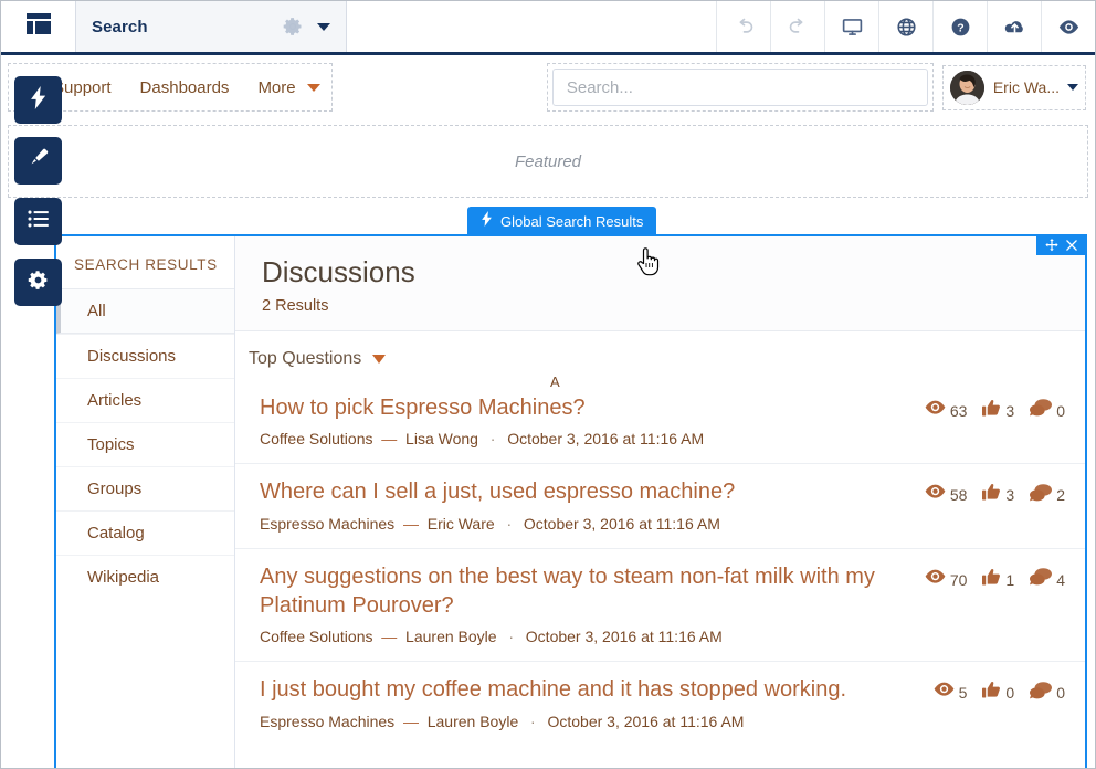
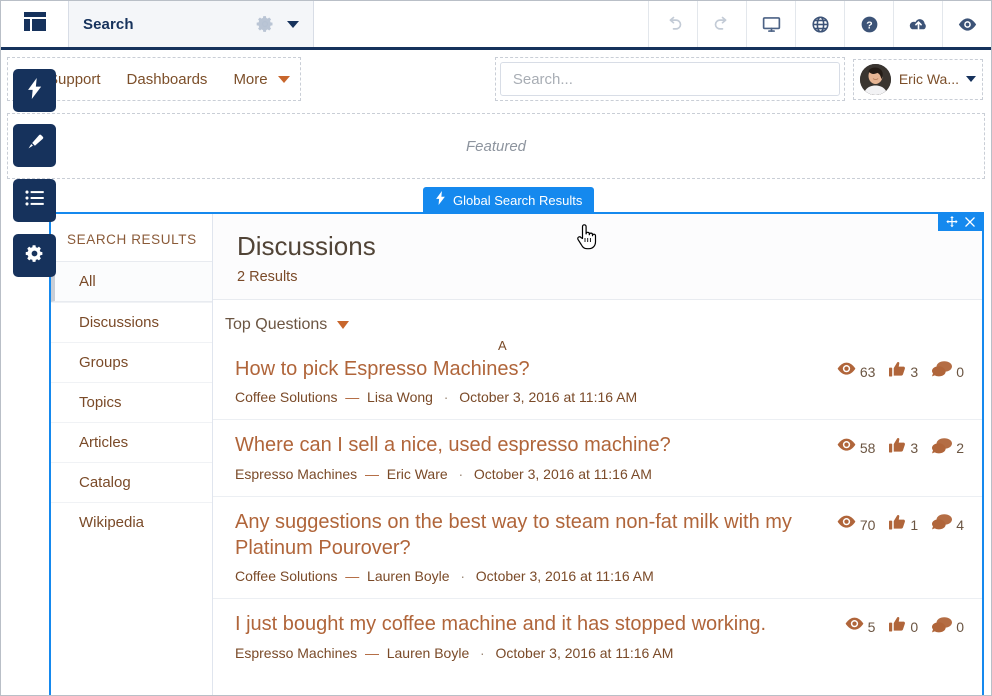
  Search
  ?
  upport
  Dashboards
  More
  Search...
  Eric Wa...
  Featured
  Global Search Results
  SEARCH RESULTS
  All
  Discussions
- Articles
+ Groups
  Topics
- Groups
+ Articles
  Catalog
  Wikipedia
  Discussions
  2 Results
  Top Questions
  How to pick Espresso Machines?
  Coffee Solutions — Lisa Wong · October 3, 2016 at 11:16 AM
  63
  3
  0
- Where can I sell a just, used espresso machine?
+ Where can I sell a nice, used espresso machine?
  Espresso Machines — Eric Ware · October 3, 2016 at 11:16 AM
  58
  3
  2
  Any suggestions on the best way to steam non-fat milk with my Platinum Pourover?
  Coffee Solutions — Lauren Boyle · October 3, 2016 at 11:16 AM
  70
  1
  4
  I just bought my coffee machine and it has stopped working.
  Espresso Machines — Lauren Boyle · October 3, 2016 at 11:16 AM
  5
  0
  0
  A
